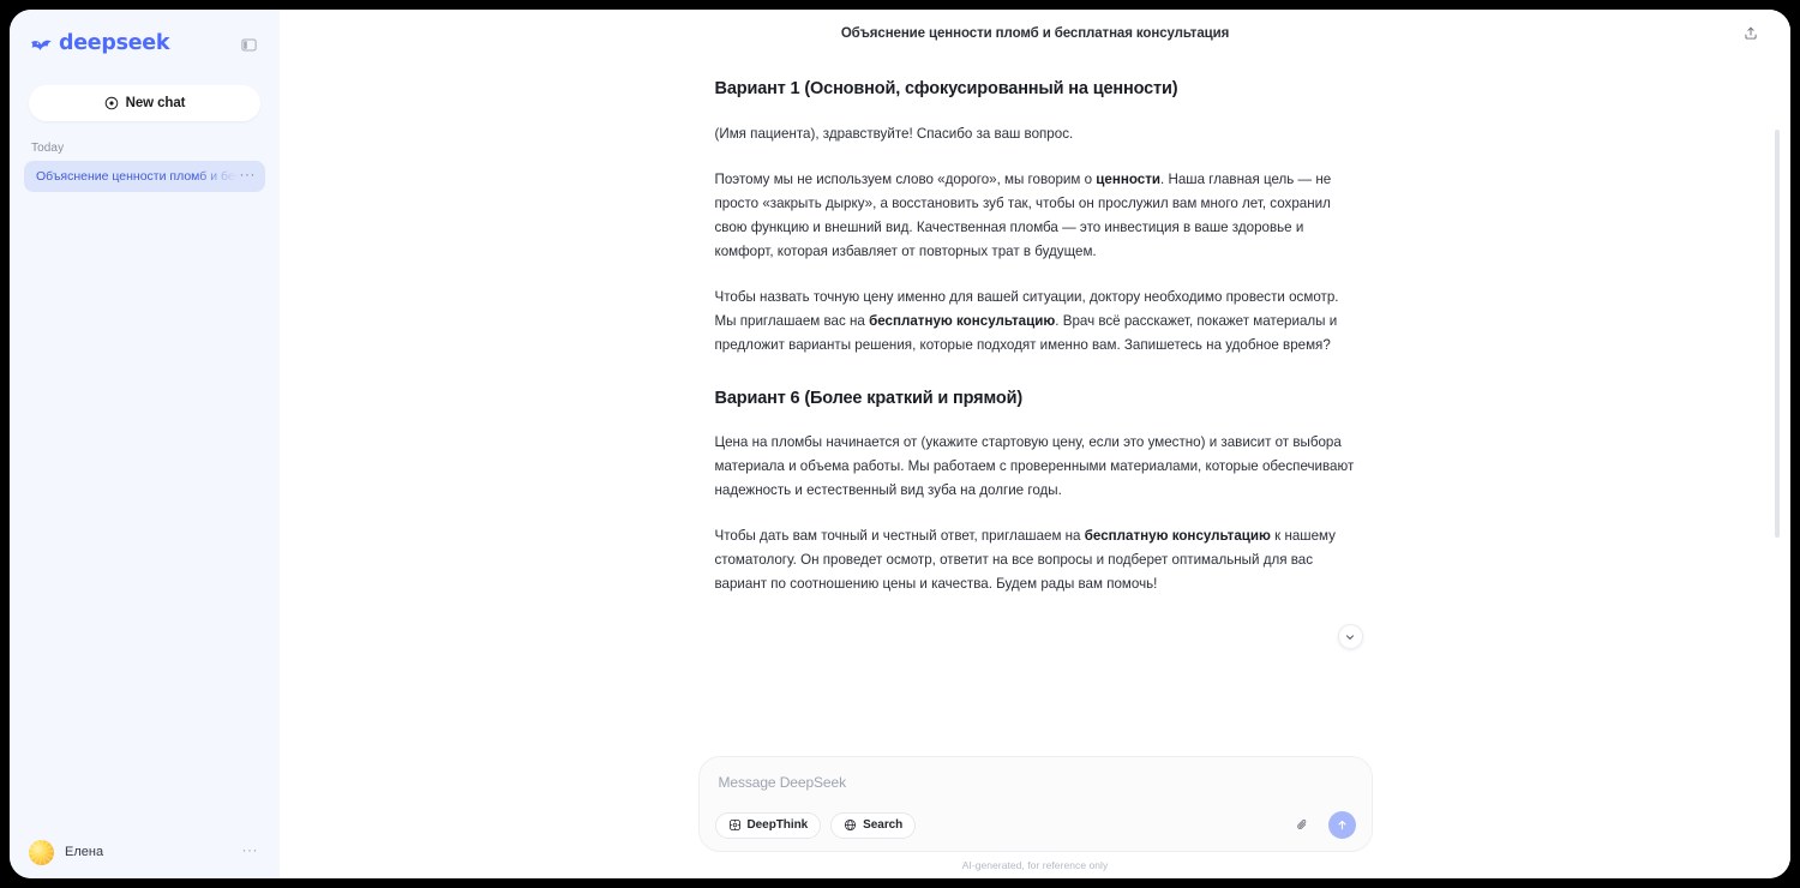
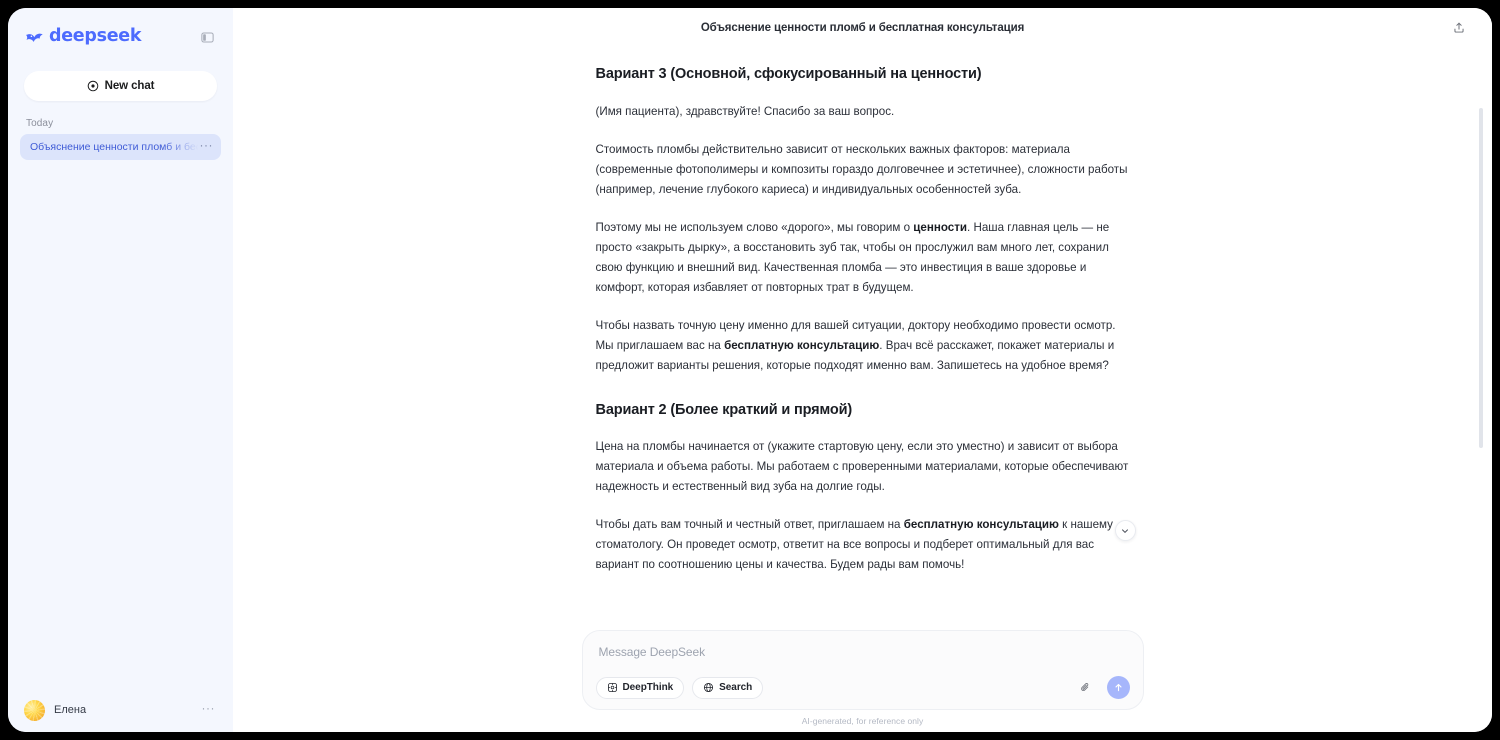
  deepseek
  New chat
  Today
  ···
  Елена
  ···
  Объяснение ценности пломб и бесплатная консультация
- Вариант 1 (Основной, сфокусированный на ценности)
+ Вариант 3 (Основной, сфокусированный на ценности)
  (Имя пациента), здравствуйте! Спасибо за ваш вопрос.
+ Стоимость пломбы действительно зависит от нескольких важных факторов: материала (современные фотополимеры и композиты гораздо долговечнее и эстетичнее), сложности работы (например, лечение глубокого кариеса) и индивидуальных особенностей зуба.
  Поэтому мы не используем слово «дорого», мы говорим о ценности. Наша главная цель — не просто «закрыть дырку», а восстановить зуб так, чтобы он прослужил вам много лет, сохранил свою функцию и внешний вид. Качественная пломба — это инвестиция в ваше здоровье и комфорт, которая избавляет от повторных трат в будущем.
  Чтобы назвать точную цену именно для вашей ситуации, доктору необходимо провести осмотр. Мы приглашаем вас на бесплатную консультацию. Врач всё расскажет, покажет материалы и предложит варианты решения, которые подходят именно вам. Запишетесь на удобное время?
- Вариант 6 (Более краткий и прямой)
+ Вариант 2 (Более краткий и прямой)
  Цена на пломбы начинается от (укажите стартовую цену, если это уместно) и зависит от выбора материала и объема работы. Мы работаем с проверенными материалами, которые обеспечивают надежность и естественный вид зуба на долгие годы.
  Чтобы дать вам точный и честный ответ, приглашаем на бесплатную консультацию к нашему стоматологу. Он проведет осмотр, ответит на все вопросы и подберет оптимальный для вас вариант по соотношению цены и качества. Будем рады вам помочь!
  Message DeepSeek
  DeepThink
  Search
  AI-generated, for reference only
